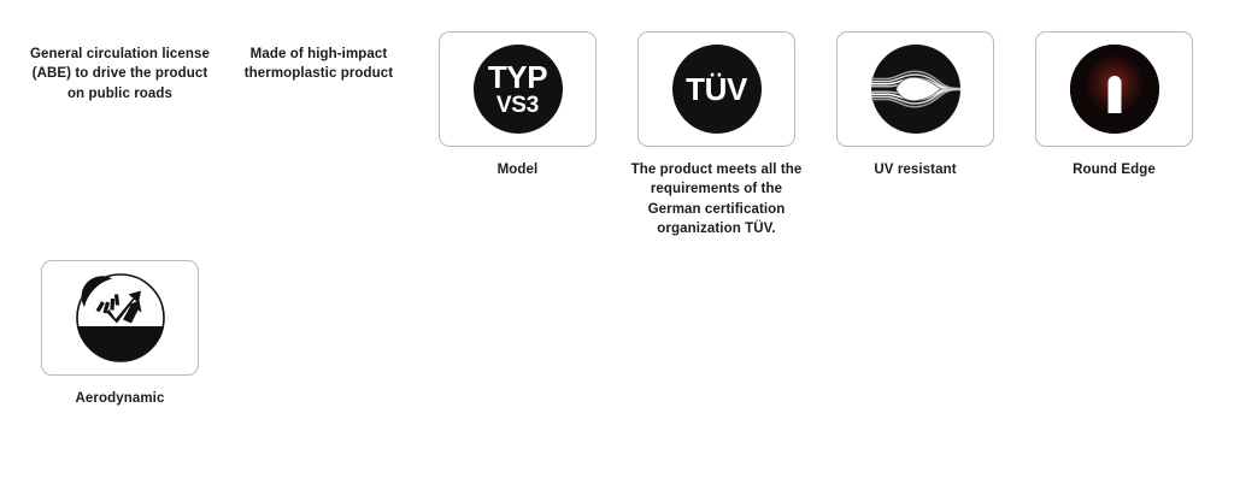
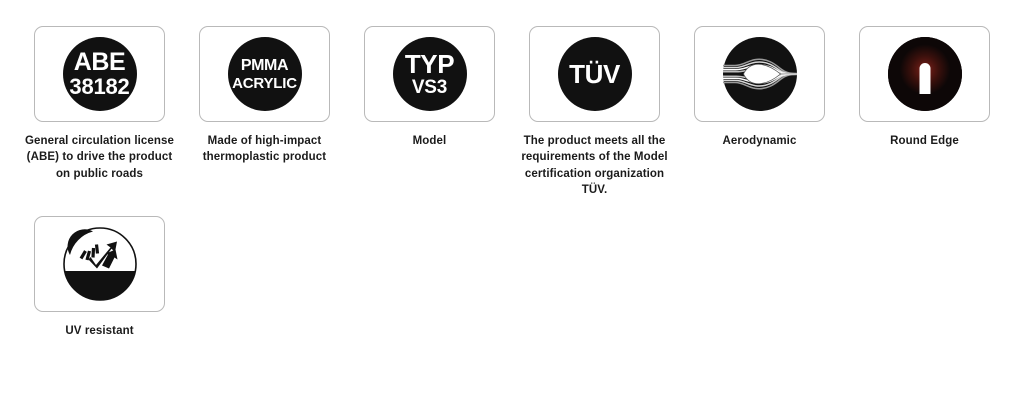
+ ABE
+ 38182
  General circulation license (ABE) to drive the product on public roads
+ PMMA
+ ACRYLIC
  Made of high-impact thermoplastic product
  TYP
  VS3
  Model
  TÜV
- The product meets all the requirements of the German certification organization TÜV.
+ The product meets all the requirements of the Model certification organization TÜV.
- UV resistant
+ Aerodynamic
  Round Edge
- Aerodynamic
+ UV resistant
